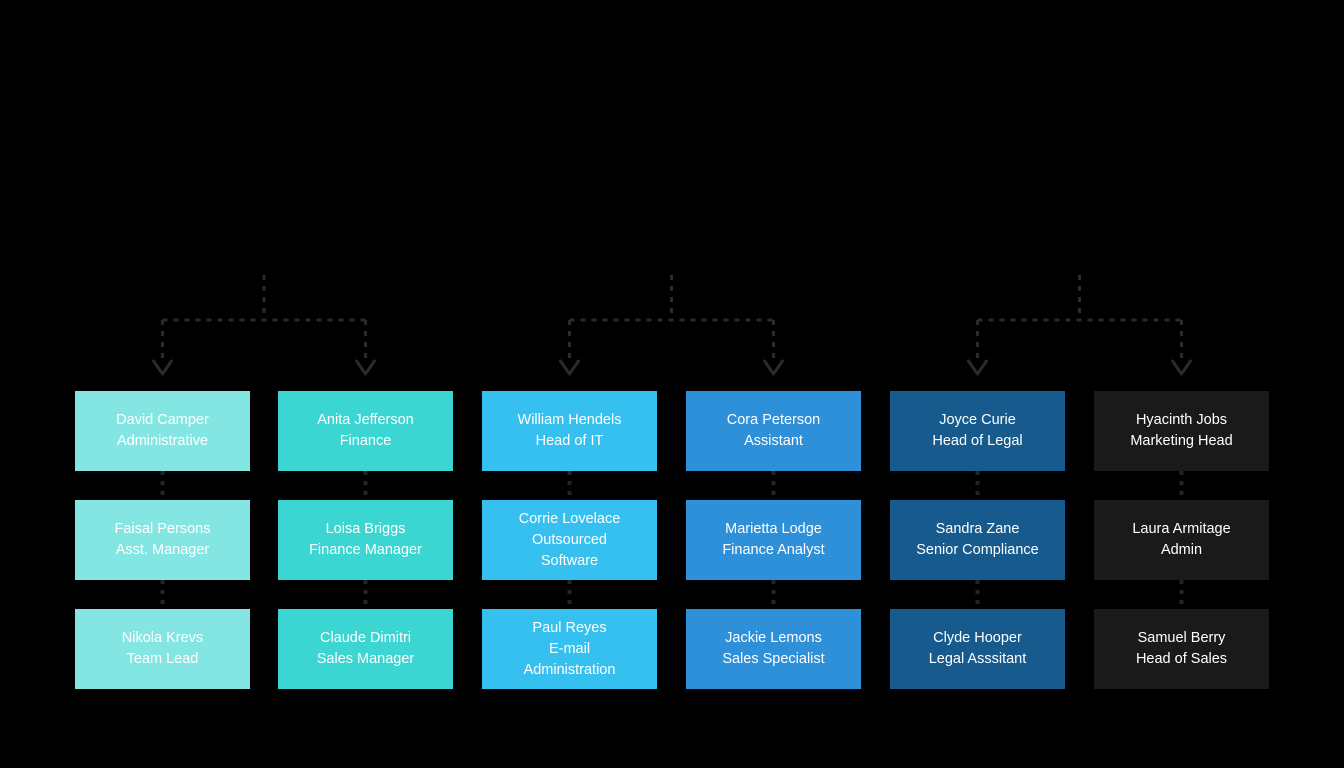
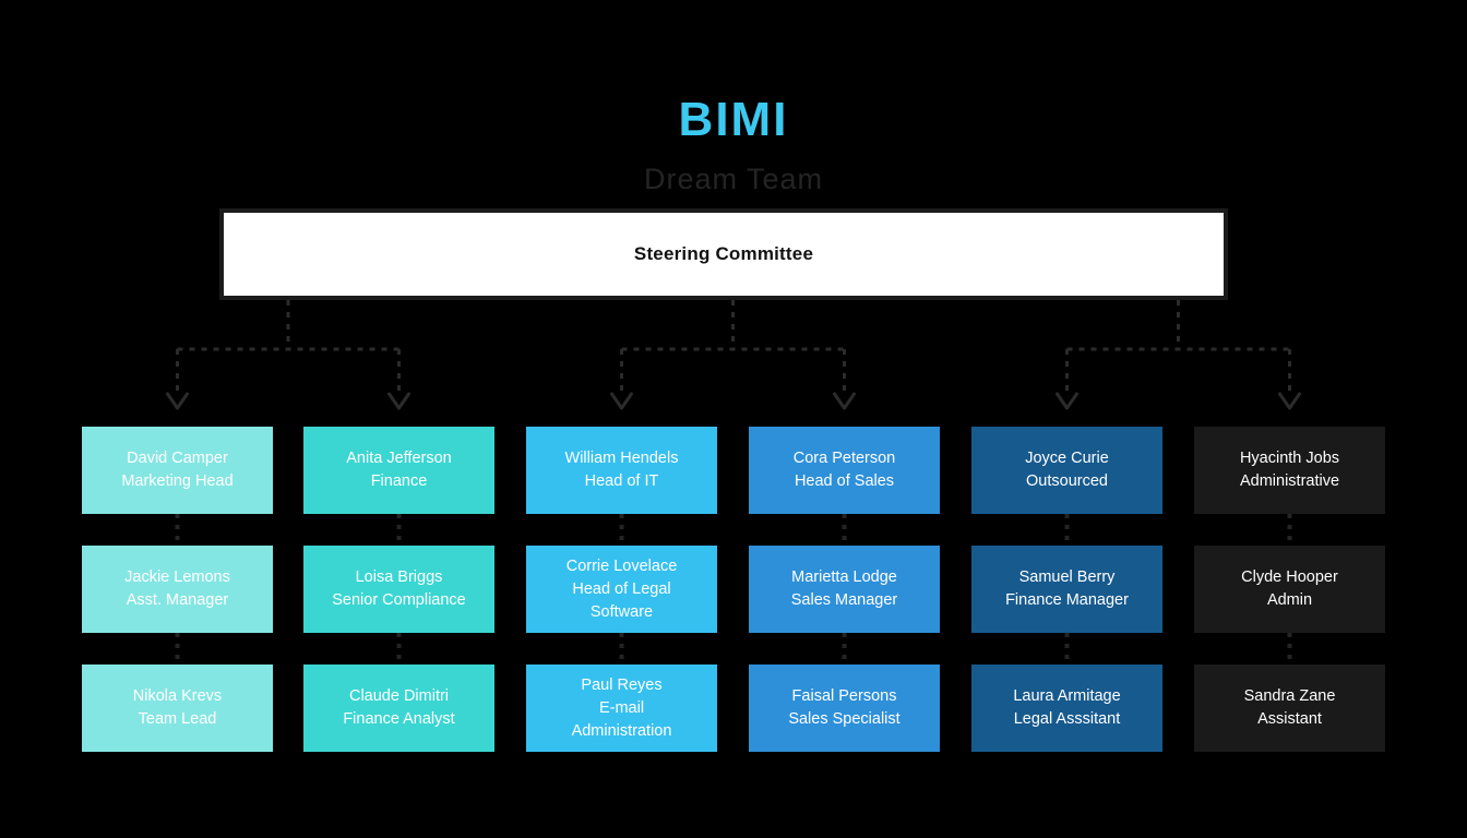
+ BIMI
+ Dream Team
+ Steering Committee
  David Camper
- Administrative
+ Marketing Head
- Faisal Persons
+ Jackie Lemons
  Asst. Manager
  Nikola Krevs
  Team Lead
  Anita Jefferson
  Finance
  Loisa Briggs
- Finance Manager
+ Senior Compliance
  Claude Dimitri
- Sales Manager
+ Finance Analyst
  William Hendels
  Head of IT
  Corrie Lovelace
- Outsourced
+ Head of Legal
  Software
  Paul Reyes
  E-mail
  Administration
  Cora Peterson
- Assistant
+ Head of Sales
  Marietta Lodge
- Finance Analyst
+ Sales Manager
- Jackie Lemons
+ Faisal Persons
  Sales Specialist
  Joyce Curie
- Head of Legal
+ Outsourced
- Sandra Zane
+ Samuel Berry
- Senior Compliance
+ Finance Manager
- Clyde Hooper
+ Laura Armitage
  Legal Asssitant
  Hyacinth Jobs
- Marketing Head
+ Administrative
- Laura Armitage
+ Clyde Hooper
  Admin
- Samuel Berry
+ Sandra Zane
- Head of Sales
+ Assistant
